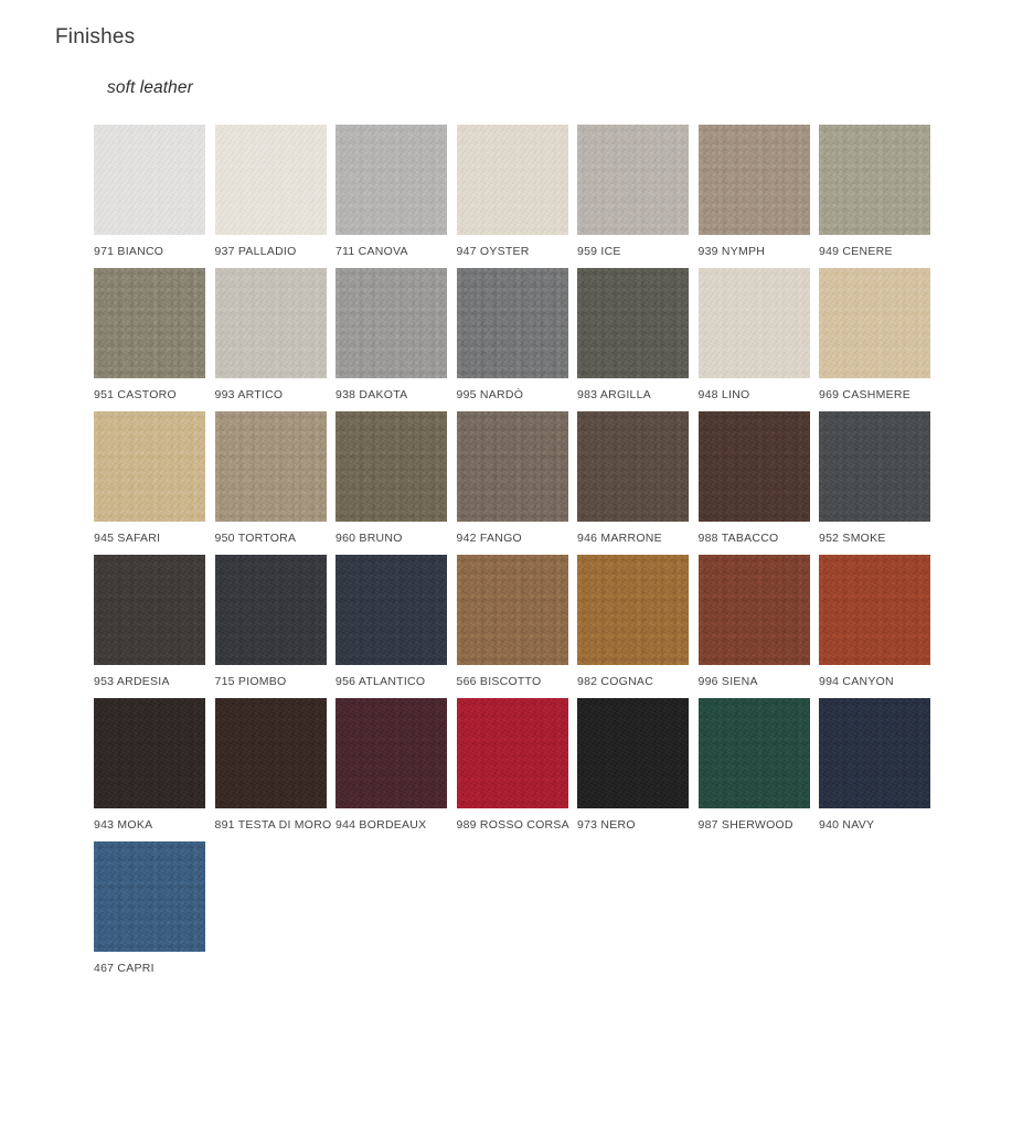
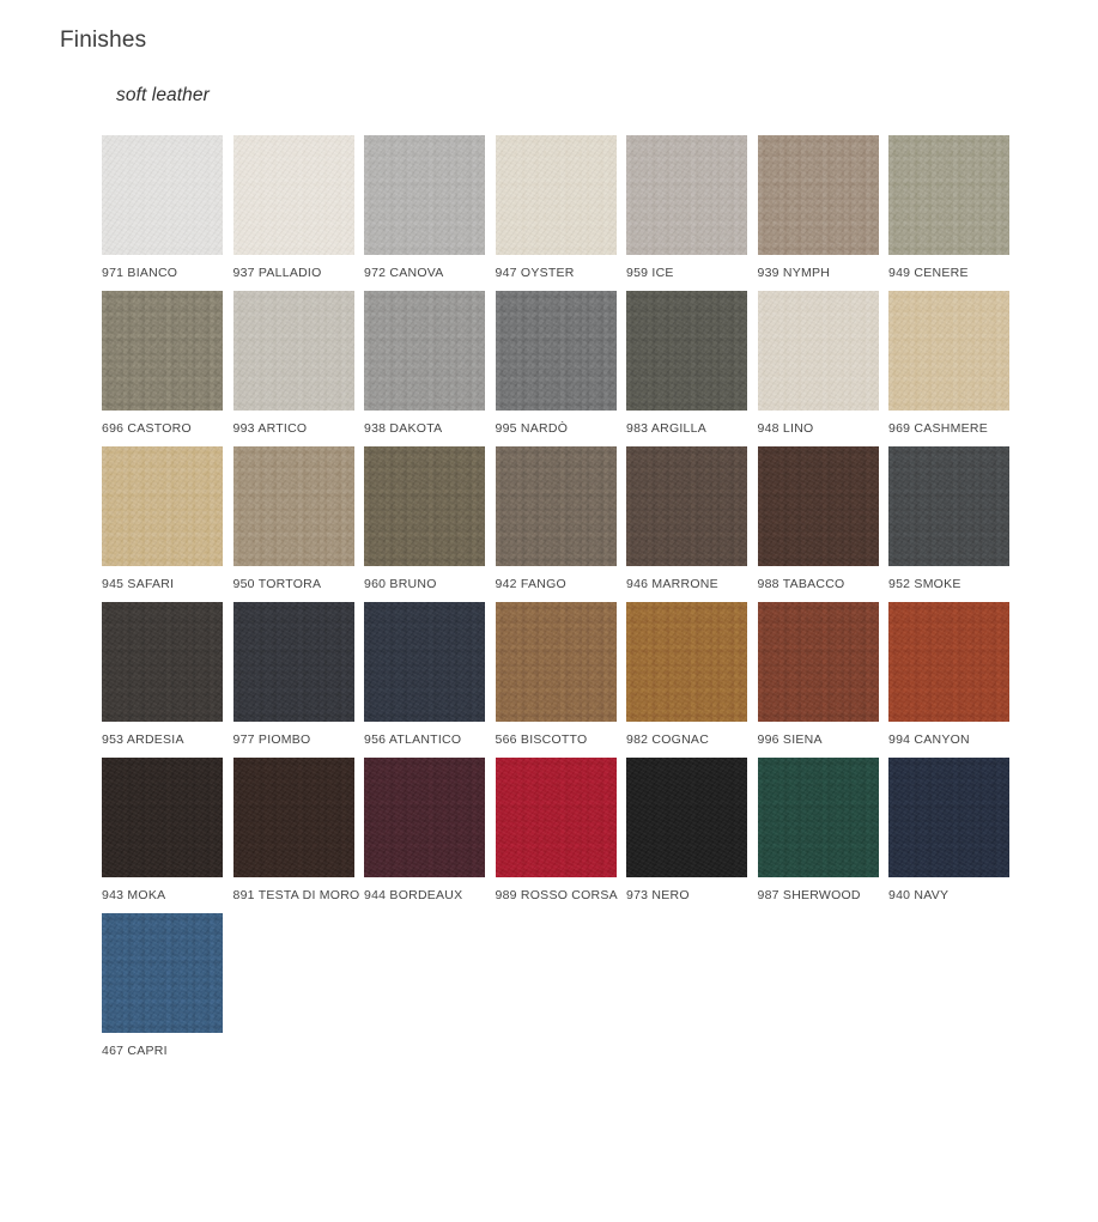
  Finishes
  soft leather
  971 BIANCO
  937 PALLADIO
- 711 CANOVA
+ 972 CANOVA
  947 OYSTER
  959 ICE
  939 NYMPH
  949 CENERE
- 951 CASTORO
+ 696 CASTORO
  993 ARTICO
  938 DAKOTA
  995 NARDÒ
  983 ARGILLA
  948 LINO
  969 CASHMERE
  945 SAFARI
  950 TORTORA
  960 BRUNO
  942 FANGO
  946 MARRONE
  988 TABACCO
  952 SMOKE
  953 ARDESIA
- 715 PIOMBO
+ 977 PIOMBO
  956 ATLANTICO
  566 BISCOTTO
  982 COGNAC
  996 SIENA
  994 CANYON
  943 MOKA
  891 TESTA DI MORO
  944 BORDEAUX
  989 ROSSO CORSA
  973 NERO
  987 SHERWOOD
  940 NAVY
  467 CAPRI
